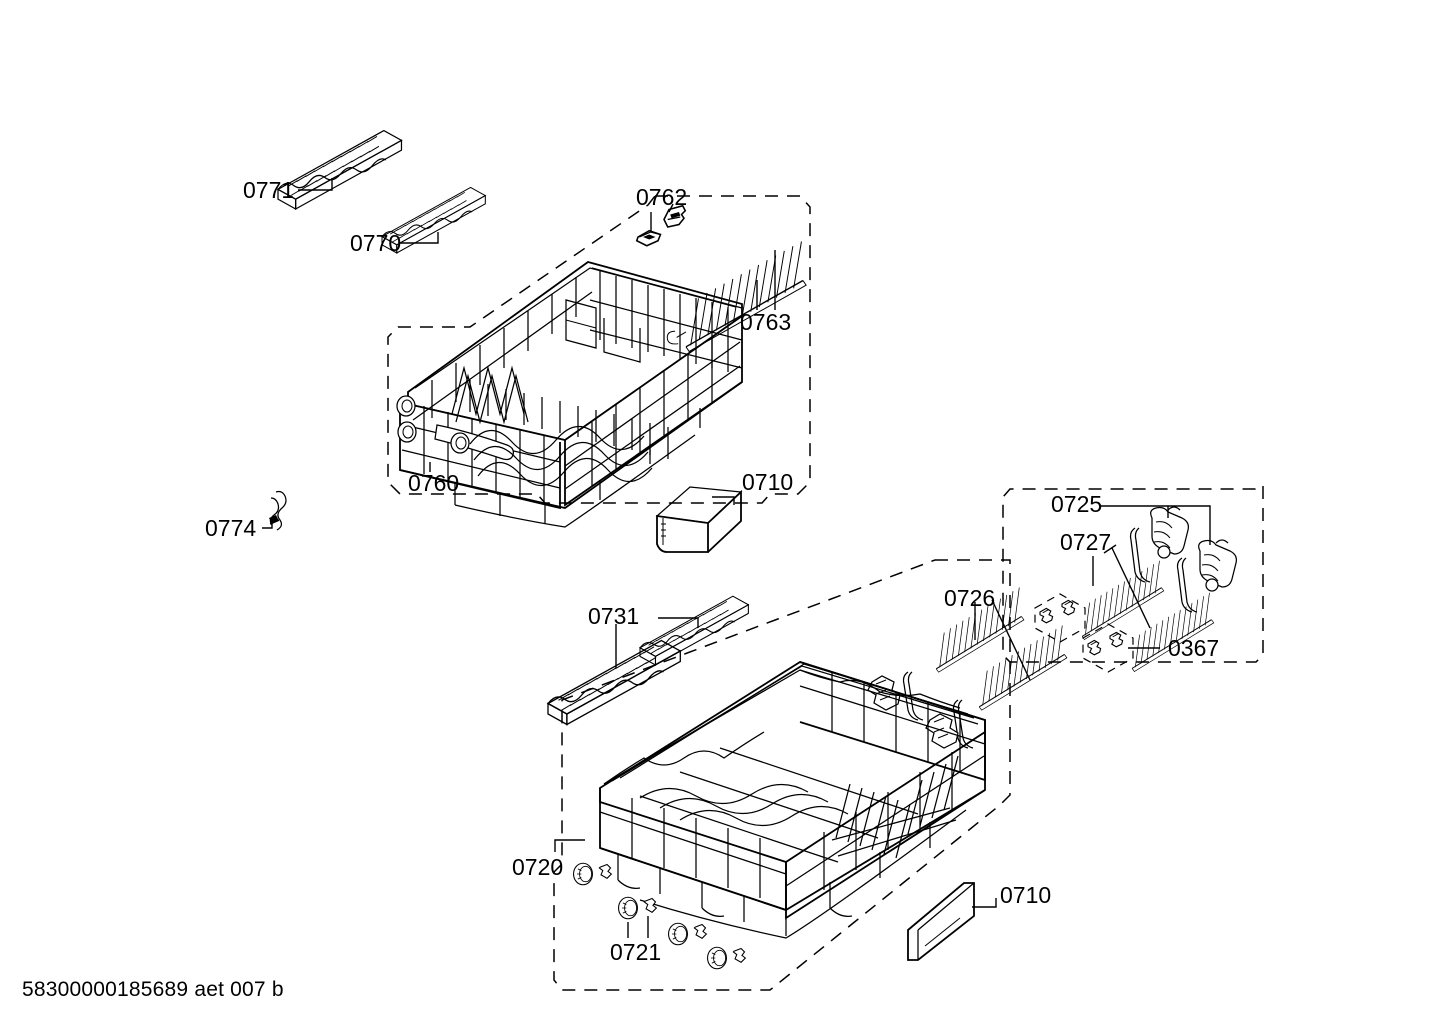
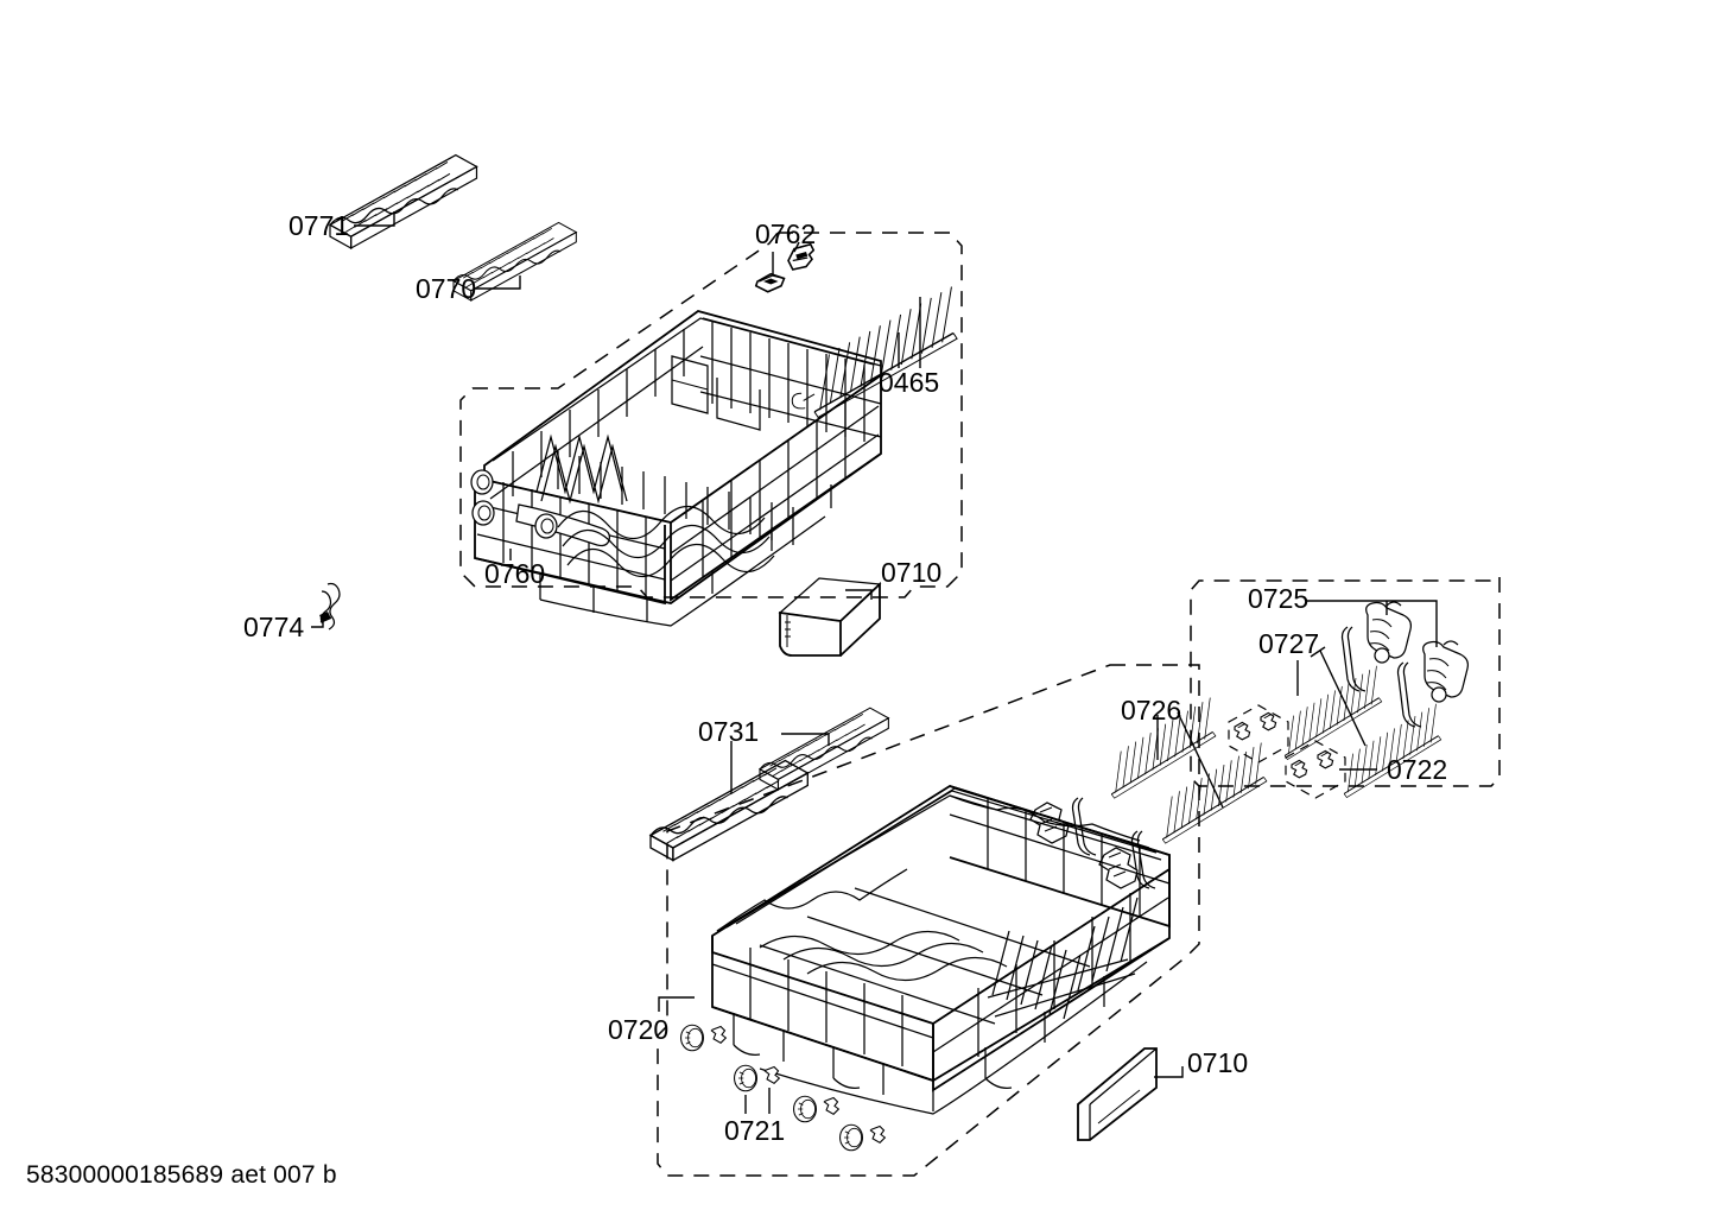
  0771
  0770
  0762
- 0763
+ 0465
  0760
  0774
  0710
  0725
  0727
  0726
- 0367
+ 0722
  0731
  0720
  0721
  0710
  58300000185689 aet 007 b
